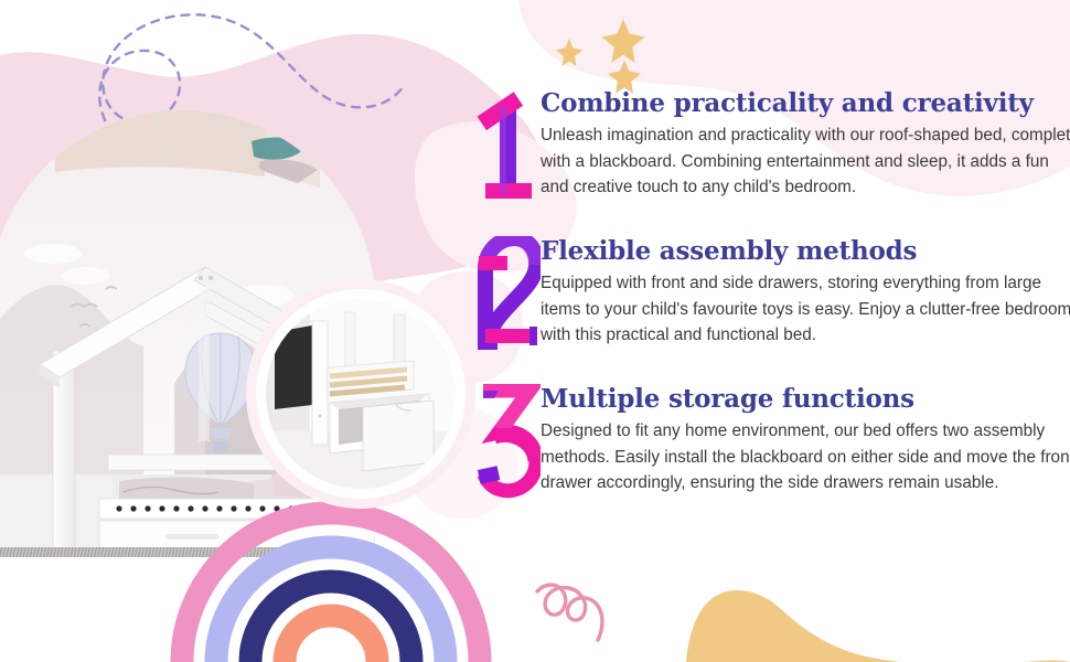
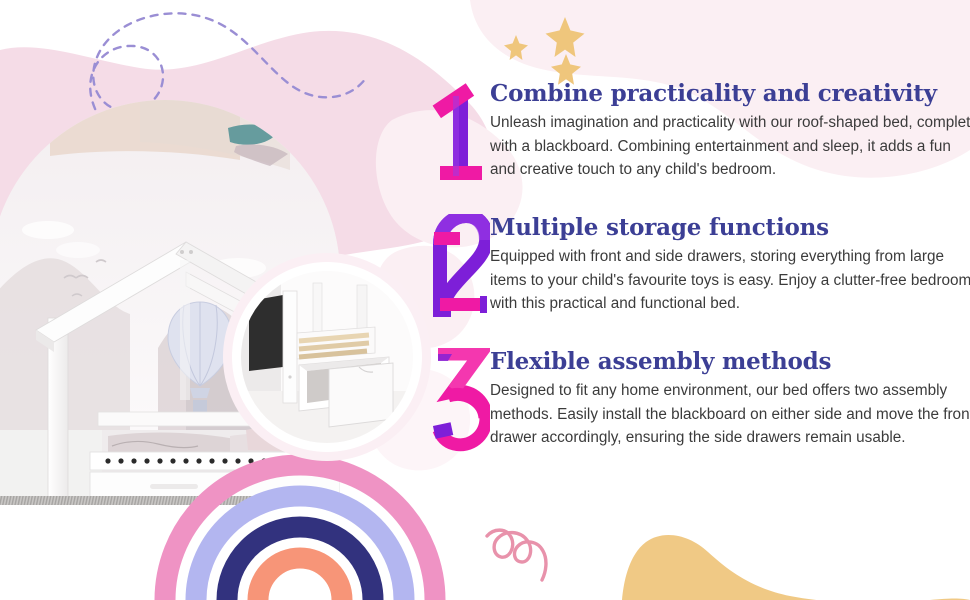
  Combine practicality and creativity
  Unleash imagination and practicality with our roof-shaped bed, complet with a blackboard. Combining entertainment and sleep, it adds a fun and creative touch to any child's bedroom.
- Flexible assembly methods
+ Multiple storage functions
  Equipped with front and side drawers, storing everything from large items to your child's favourite toys is easy. Enjoy a clutter-free bedroom with this practical and functional bed.
- Multiple storage functions
+ Flexible assembly methods
  Designed to fit any home environment, our bed offers two assembly methods. Easily install the blackboard on either side and move the fron drawer accordingly, ensuring the side drawers remain usable.
